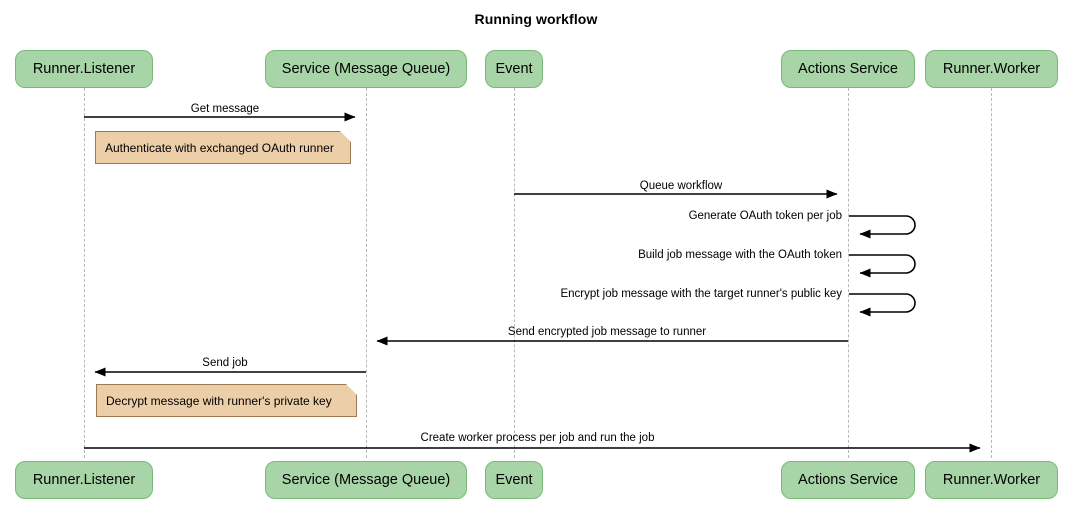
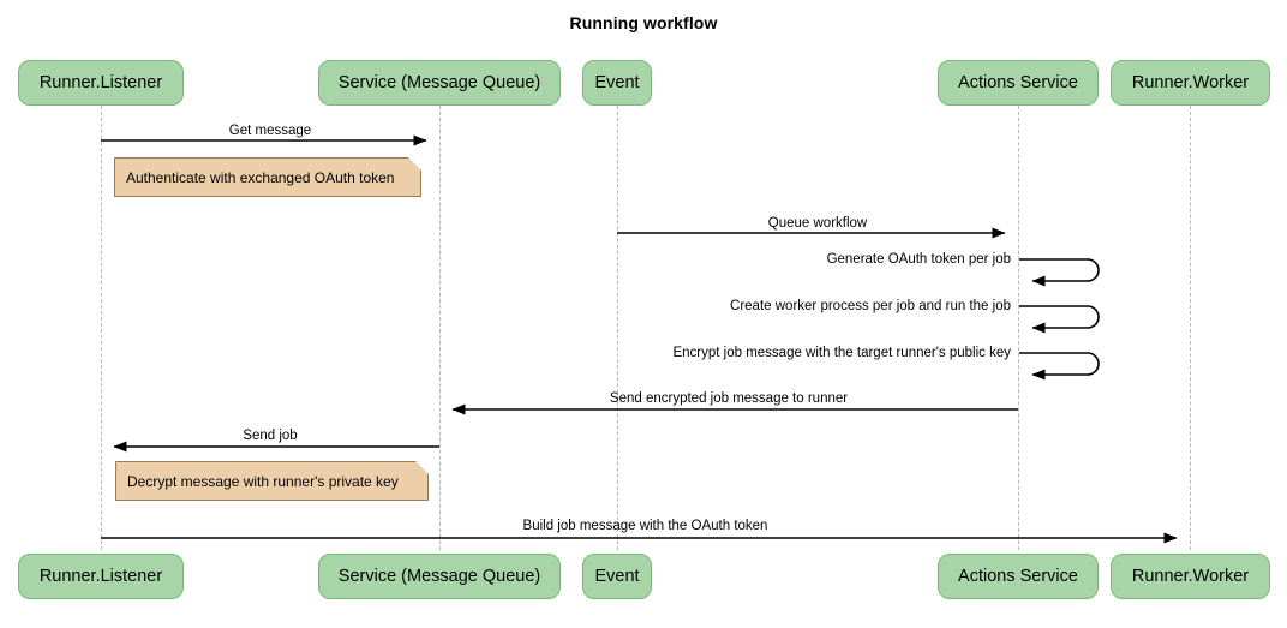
  Running workflow
  Runner.Listener
  Service (Message Queue)
  Event
  Actions Service
  Runner.Worker
  Runner.Listener
  Service (Message Queue)
  Event
  Actions Service
  Runner.Worker
  Get message
  Queue workflow
  Generate OAuth token per job
- Build job message with the OAuth token
+ Create worker process per job and run the job
  Encrypt job message with the target runner's public key
  Send encrypted job message to runner
  Send job
- Create worker process per job and run the job
+ Build job message with the OAuth token
- Authenticate with exchanged OAuth runner
+ Authenticate with exchanged OAuth token
  Decrypt message with runner's private key
